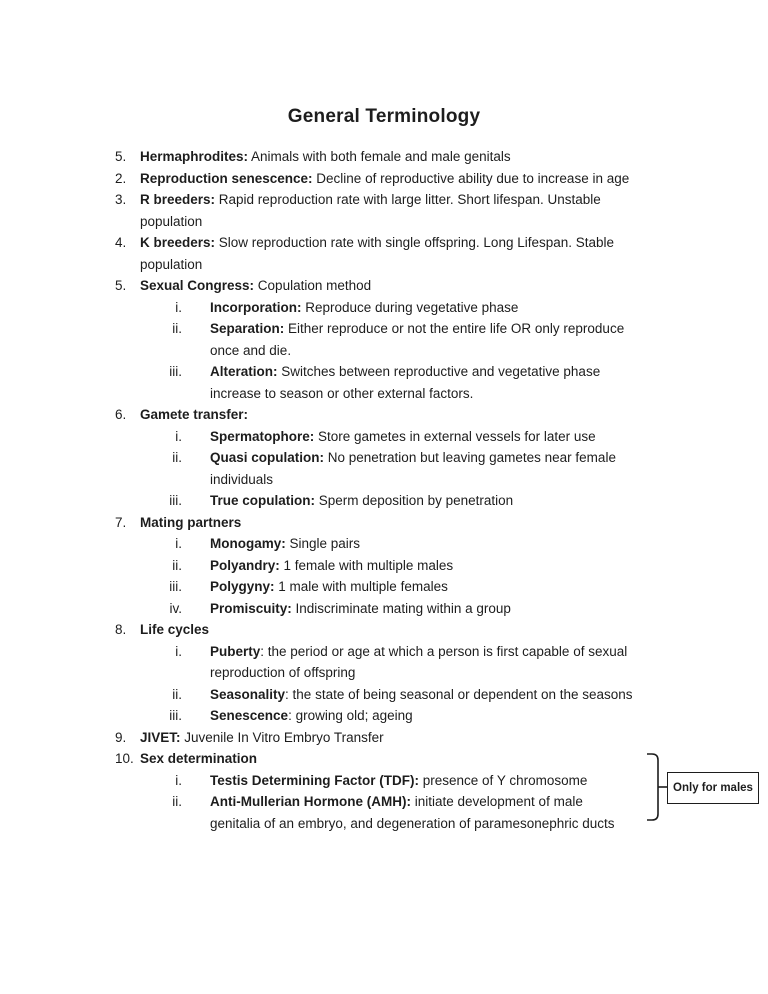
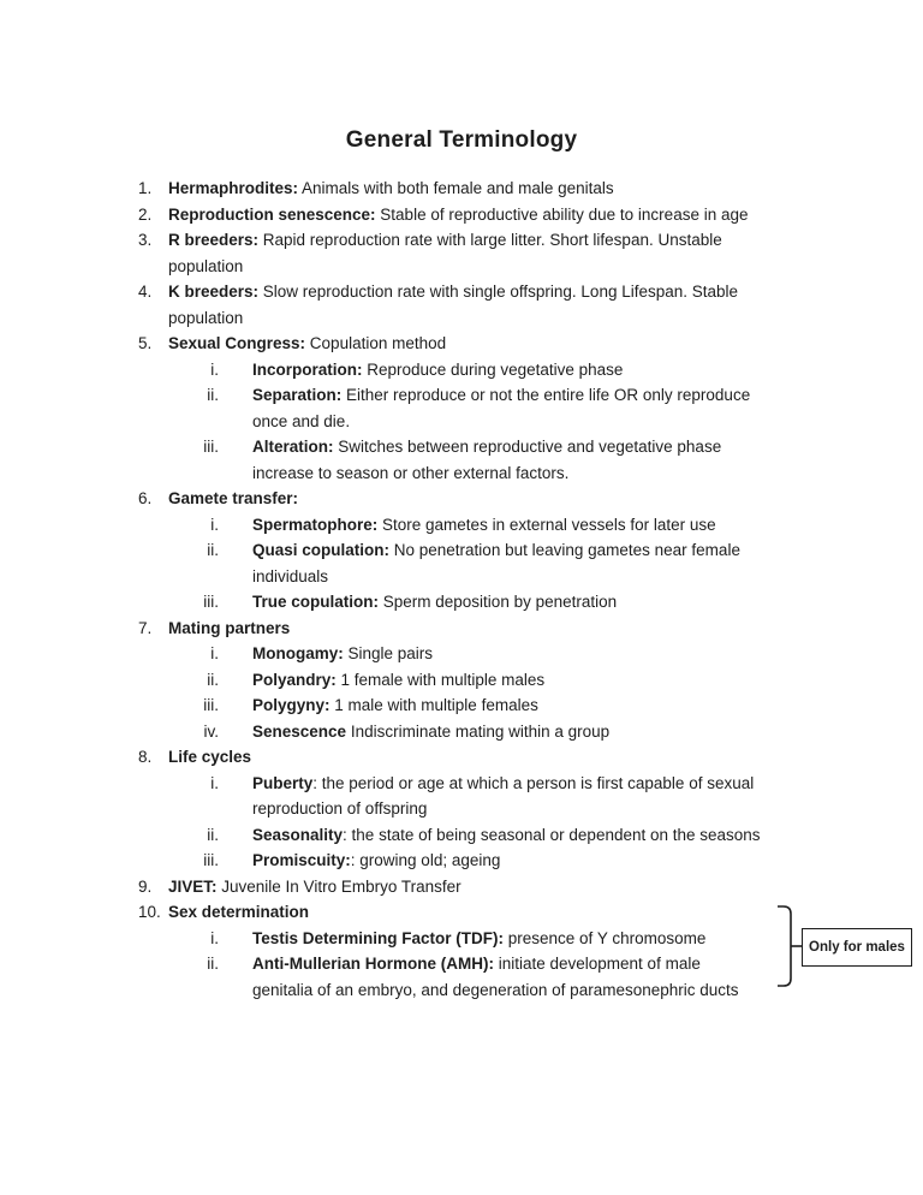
  General Terminology
- 5. Hermaphrodites: Animals with both female and male genitals
+ 1. Hermaphrodites: Animals with both female and male genitals
- 2. Reproduction senescence: Decline of reproductive ability due to increase in age
+ 2. Reproduction senescence: Stable of reproductive ability due to increase in age
  3. R breeders: Rapid reproduction rate with large litter. Short lifespan. Unstable
  population
  4. K breeders: Slow reproduction rate with single offspring. Long Lifespan. Stable
  population
  5. Sexual Congress: Copulation method
  i. Incorporation: Reproduce during vegetative phase
  ii. Separation: Either reproduce or not the entire life OR only reproduce
  once and die.
  iii. Alteration: Switches between reproductive and vegetative phase
  increase to season or other external factors.
  6. Gamete transfer:
  i. Spermatophore: Store gametes in external vessels for later use
  ii. Quasi copulation: No penetration but leaving gametes near female
  individuals
  iii. True copulation: Sperm deposition by penetration
  7. Mating partners
  i. Monogamy: Single pairs
  ii. Polyandry: 1 female with multiple males
  iii. Polygyny: 1 male with multiple females
- iv. Promiscuity: Indiscriminate mating within a group
+ iv. Senescence Indiscriminate mating within a group
  8. Life cycles
  i. Puberty: the period or age at which a person is first capable of sexual
  reproduction of offspring
  ii. Seasonality: the state of being seasonal or dependent on the seasons
- iii. Senescence: growing old; ageing
+ iii. Promiscuity:: growing old; ageing
  9. JIVET: Juvenile In Vitro Embryo Transfer
  10. Sex determination
  i. Testis Determining Factor (TDF): presence of Y chromosome
  ii. Anti-Mullerian Hormone (AMH): initiate development of male
  genitalia of an embryo, and degeneration of paramesonephric ducts
  Only for males
